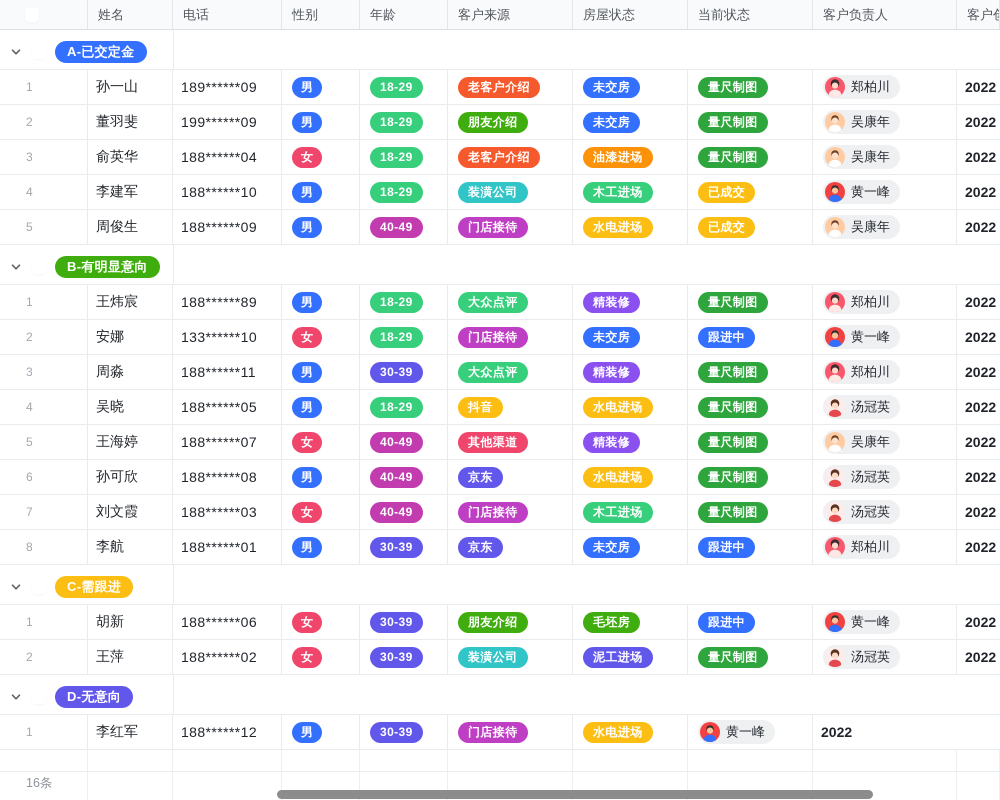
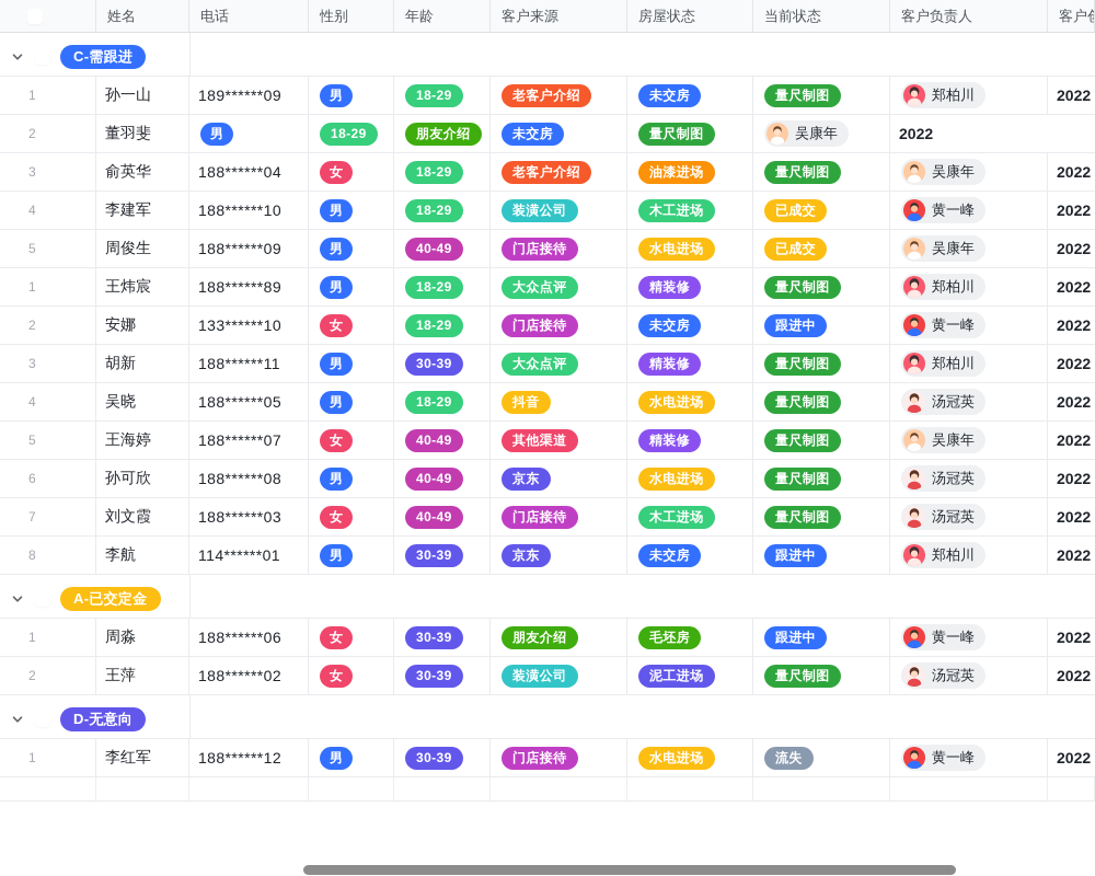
  姓名
  电话
  性别
  年龄
  客户来源
  房屋状态
  当前状态
  客户负责人
- A-已交定金
+ C-需跟进
  1
  孙一山
  189******09
  男
  18-29
  老客户介绍
  未交房
  量尺制图
  郑柏川
  2022
  2
  董羽斐
- 199******09
  男
  18-29
  朋友介绍
  未交房
  量尺制图
  吴康年
  2022
  3
  俞英华
  188******04
  女
  18-29
  老客户介绍
  油漆进场
  量尺制图
  吴康年
  2022
  4
  李建军
  188******10
  男
  18-29
  装潢公司
  木工进场
  已成交
  黄一峰
  2022
  5
  周俊生
  188******09
  男
  40-49
  门店接待
  水电进场
  已成交
  吴康年
  2022
- B-有明显意向
  1
  王炜宸
  188******89
  男
  18-29
  大众点评
  精装修
  量尺制图
  郑柏川
  2022
  2
  安娜
  133******10
  女
  18-29
  门店接待
  未交房
  跟进中
  黄一峰
  2022
  3
- 周淼
+ 胡新
  188******11
  男
  30-39
  大众点评
  精装修
  量尺制图
  郑柏川
  2022
  4
  吴晓
  188******05
  男
  18-29
  抖音
  水电进场
  量尺制图
  汤冠英
  2022
  5
  王海婷
  188******07
  女
  40-49
  其他渠道
  精装修
  量尺制图
  吴康年
  2022
  6
  孙可欣
  188******08
  男
  40-49
  京东
  水电进场
  量尺制图
  汤冠英
  2022
  7
  刘文霞
  188******03
  女
  40-49
  门店接待
  木工进场
  量尺制图
  汤冠英
  2022
  8
  李航
- 188******01
+ 114******01
  男
  30-39
  京东
  未交房
  跟进中
  郑柏川
  2022
- C-需跟进
+ A-已交定金
  1
- 胡新
+ 周淼
  188******06
  女
  30-39
  朋友介绍
  毛坯房
  跟进中
  黄一峰
  2022
  2
  王萍
  188******02
  女
  30-39
  装潢公司
  泥工进场
  量尺制图
  汤冠英
  2022
  D-无意向
  1
  李红军
  188******12
  男
  30-39
  门店接待
  水电进场
+ 流失
  黄一峰
  2022
- 16条
